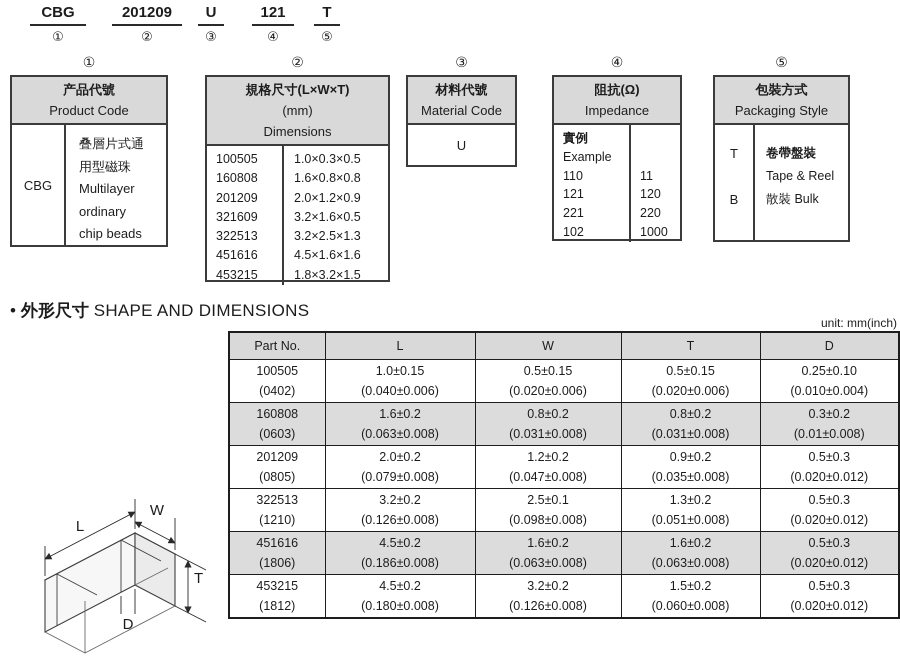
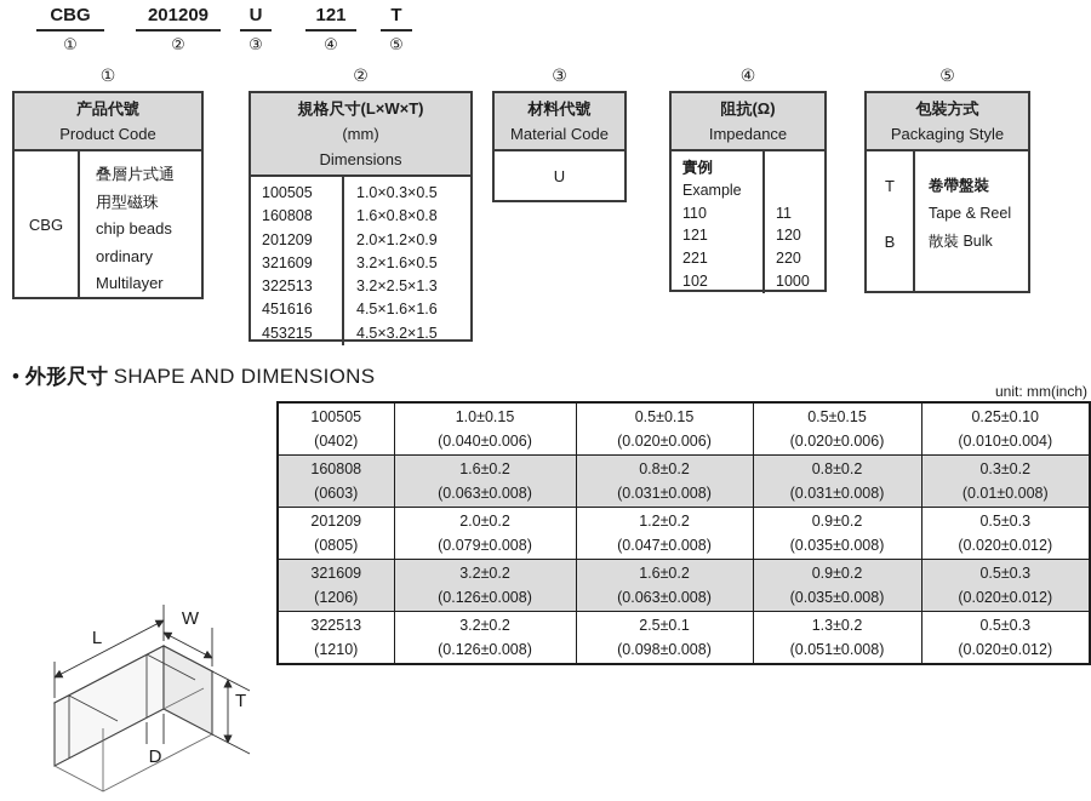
  CBG
  ①
  201209
  ②
  U
  ③
  121
  ④
  T
  ⑤
  ①
  产品代號
  Product Code
  CBG
  叠層片式通
  用型磁珠
- Multilayer
+ chip beads
  ordinary
- chip beads
+ Multilayer
  ②
  規格尺寸(L×W×T)
  (mm)
  Dimensions
  100505
  160808
  201209
  321609
  322513
  451616
  453215
  1.0×0.3×0.5
  1.6×0.8×0.8
  2.0×1.2×0.9
  3.2×1.6×0.5
  3.2×2.5×1.3
  4.5×1.6×1.6
- 1.8×3.2×1.5
+ 4.5×3.2×1.5
  ③
  材料代號
  Material Code
  U
  ④
  阻抗(Ω)
  Impedance
  實例
  Example
  110
  121
  221
  102
  11
  120
  220
  1000
  ⑤
  包裝方式
  Packaging Style
  T
  B
  卷帶盤裝
  Tape & Reel
  散裝 Bulk
  • 外形尺寸 SHAPE AND DIMENSIONS
  unit: mm(inch)
  L
  W
  T
  D
- Part No.	L	W	T	D
  100505(0402)	1.0±0.15(0.040±0.006)	0.5±0.15(0.020±0.006)	0.5±0.15(0.020±0.006)	0.25±0.10(0.010±0.004)
  160808(0603)	1.6±0.2(0.063±0.008)	0.8±0.2(0.031±0.008)	0.8±0.2(0.031±0.008)	0.3±0.2(0.01±0.008)
  201209(0805)	2.0±0.2(0.079±0.008)	1.2±0.2(0.047±0.008)	0.9±0.2(0.035±0.008)	0.5±0.3(0.020±0.012)
+ 321609(1206)	3.2±0.2(0.126±0.008)	1.6±0.2(0.063±0.008)	0.9±0.2(0.035±0.008)	0.5±0.3(0.020±0.012)
  322513(1210)	3.2±0.2(0.126±0.008)	2.5±0.1(0.098±0.008)	1.3±0.2(0.051±0.008)	0.5±0.3(0.020±0.012)
- 451616(1806)	4.5±0.2(0.186±0.008)	1.6±0.2(0.063±0.008)	1.6±0.2(0.063±0.008)	0.5±0.3(0.020±0.012)
- 453215(1812)	4.5±0.2(0.180±0.008)	3.2±0.2(0.126±0.008)	1.5±0.2(0.060±0.008)	0.5±0.3(0.020±0.012)
